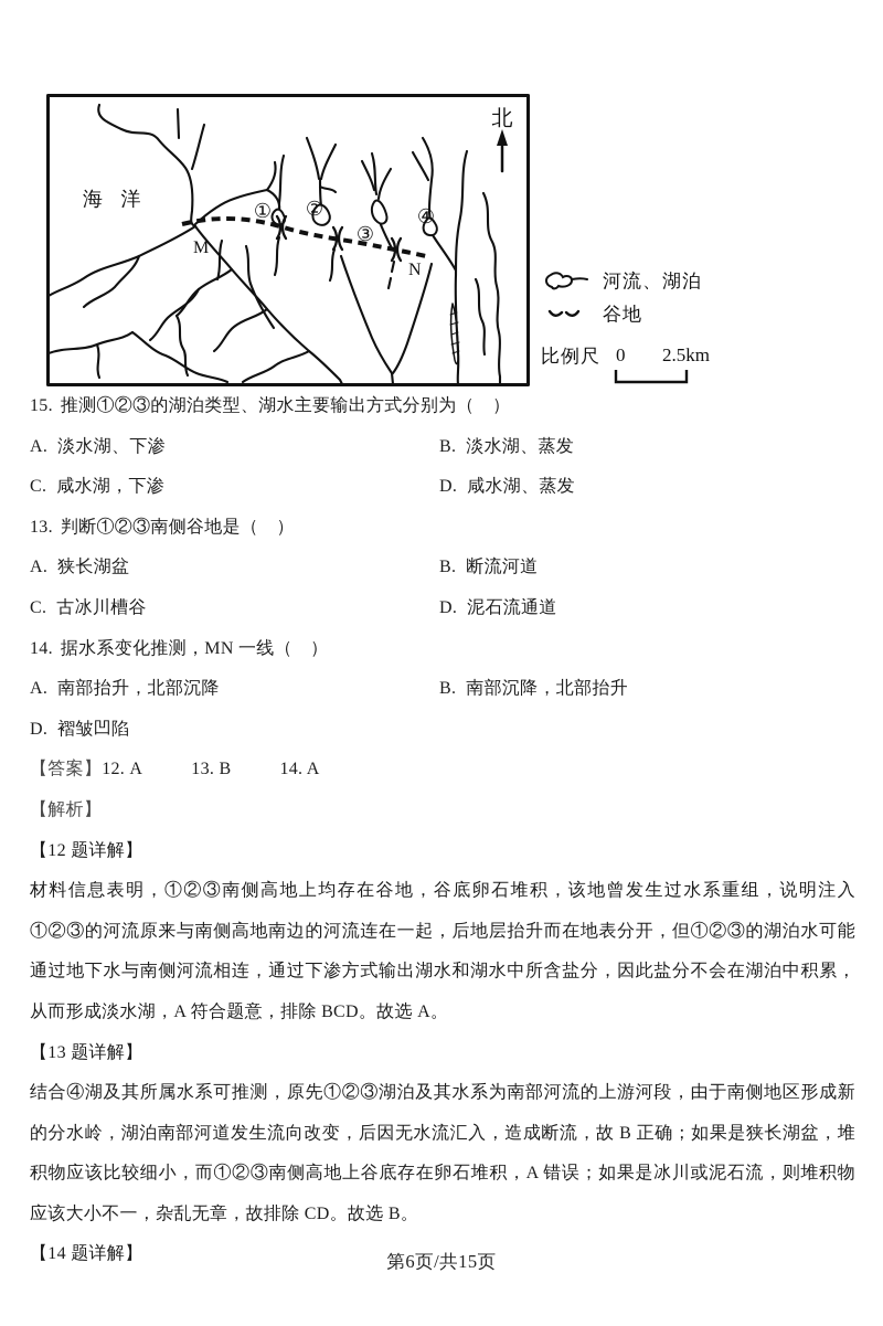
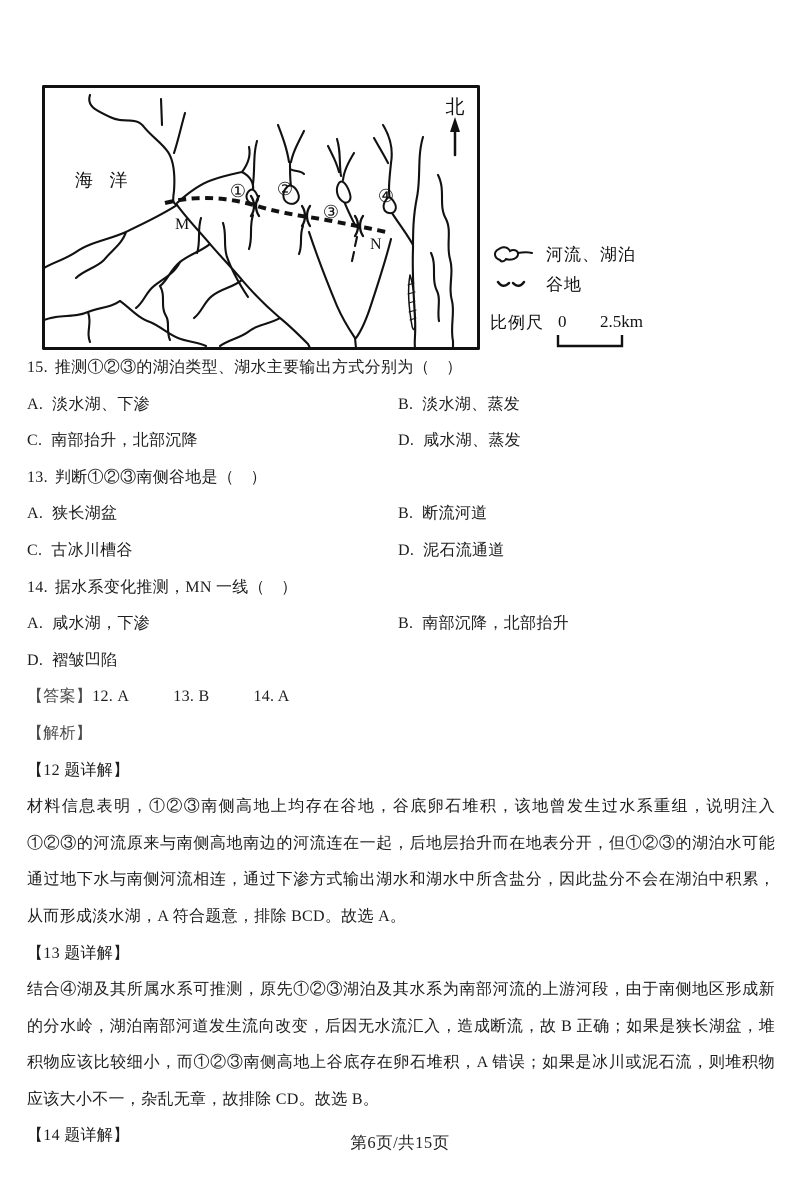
  北
  海 洋
  M
  N
  ①
  ②
  ③
  ④
  河流、湖泊
  谷地
  比例尺
  0
  2.5km
  15. 推测①②③的湖泊类型、湖水主要输出方式分别为（ ）
  A. 淡水湖、下渗
  B. 淡水湖、蒸发
- C. 咸水湖，下渗
+ C. 南部抬升，北部沉降
  D. 咸水湖、蒸发
  13. 判断①②③南侧谷地是（ ）
  A. 狭长湖盆
  B. 断流河道
  C. 古冰川槽谷
  D. 泥石流通道
  14. 据水系变化推测，MN 一线（ ）
- A. 南部抬升，北部沉降
+ A. 咸水湖，下渗
  B. 南部沉降，北部抬升
  D. 褶皱凹陷
  【答案】12. A 13. B 14. A
  【解析】
  【12 题详解】
  材料信息表明，①②③南侧高地上均存在谷地，谷底卵石堆积，该地曾发生过水系重组，说明注入①②③的河流原来与南侧高地南边的河流连在一起，后地层抬升而在地表分开，但①②③的湖泊水可能通过地下水与南侧河流相连，通过下渗方式输出湖水和湖水中所含盐分，因此盐分不会在湖泊中积累，从而形成淡水湖，A 符合题意，排除 BCD。故选 A。
  【13 题详解】
  结合④湖及其所属水系可推测，原先①②③湖泊及其水系为南部河流的上游河段，由于南侧地区形成新的分水岭，湖泊南部河道发生流向改变，后因无水流汇入，造成断流，故 B 正确；如果是狭长湖盆，堆积物应该比较细小，而①②③南侧高地上谷底存在卵石堆积，A 错误；如果是冰川或泥石流，则堆积物应该大小不一，杂乱无章，故排除 CD。故选 B。
  【14 题详解】
  第6页/共15页
